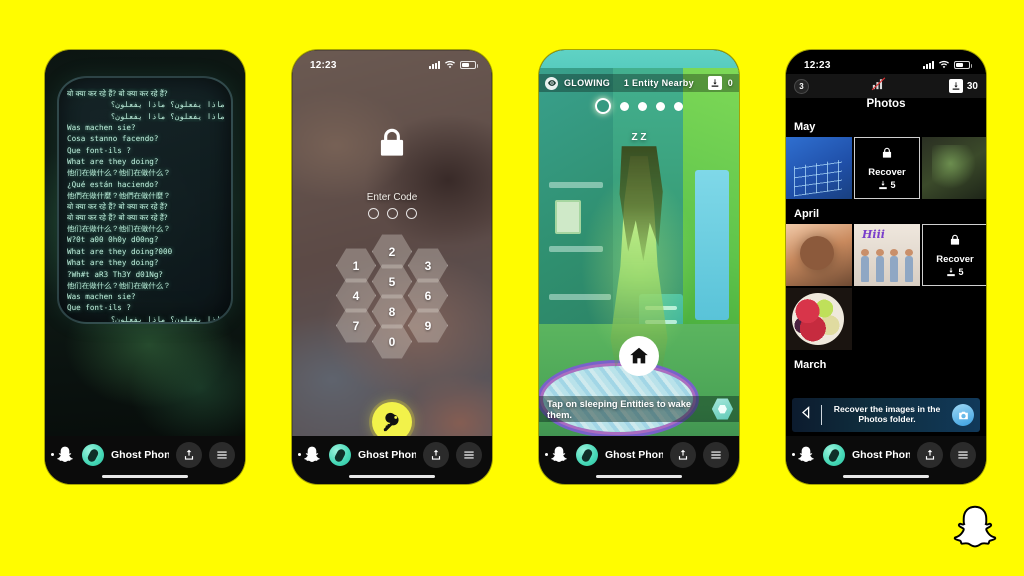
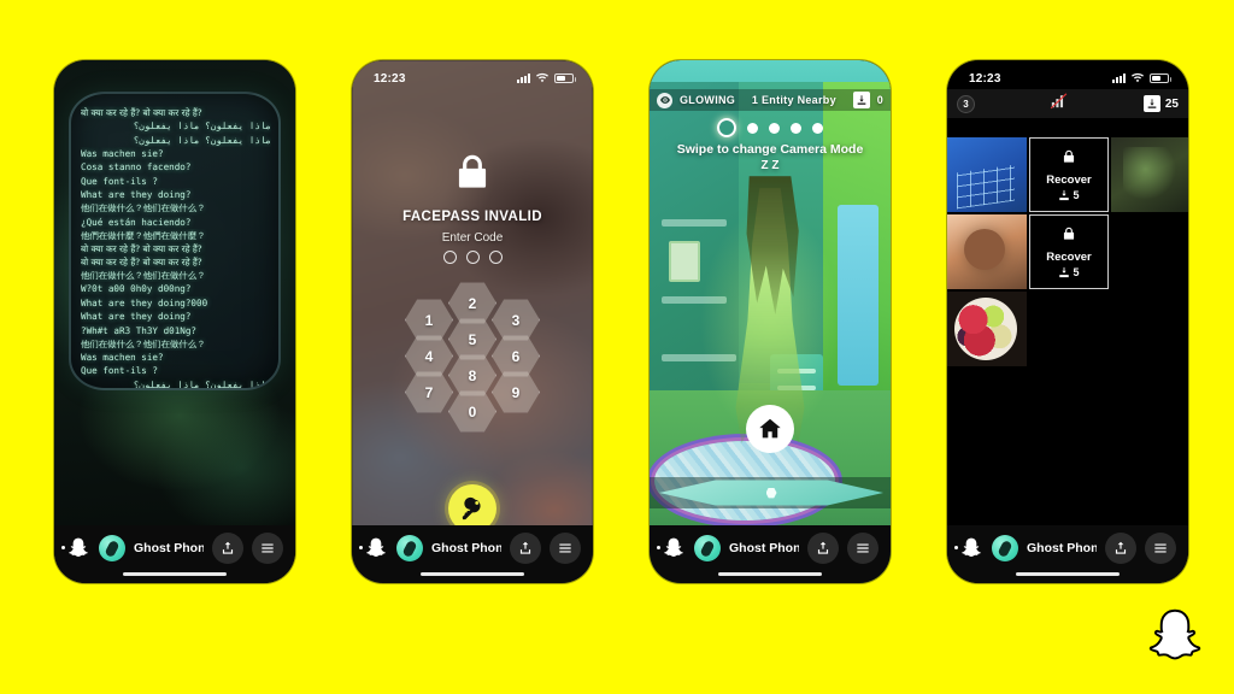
  बो क्या कर रहे हैं? बो क्या कर रहे हैं?
  ماذا يفعلون؟ ماذا يفعلون؟
  ماذا يفعلون؟ ماذا يفعلون؟
  Was machen sie?
  Cosa stanno facendo?
  Que font-ils ?
  What are they doing?
  他们在做什么？他们在做什么？
  ¿Qué están haciendo?
  他們在做什麼？他們在做什麼？
  बो क्या कर रहे हैं? बो क्या कर रहे हैं?
  बो क्या कर रहे हैं? बो क्या कर रहे हैं?
  他们在做什么？他们在做什么？
  W?0t a00 0h0y d00ng?
  What are they doing?000
  What are they doing?
  ?Wh#t aR3 Th3Y d01Ng?
  他们在做什么？他们在做什么？
  Was machen sie?
  Que font-ils ?
  ذا يفعلون؟ ماذا يفعلون؟
  Ghost Phon
  12:23
+ FACEPASS INVALID
  Enter Code
  1
  2
  3
  4
  5
  6
  7
  8
  9
  0
  Ghost Phon
  GLOWING
  1 Entity Nearby
  0
+ Swipe to change Camera Mode
  Z Z
- Tap on sleeping Entities to wake them.
  Ghost Phon
  12:23
  3
- 30
+ 25
- Photos
- May
  Recover
  5
- April
- Hiii
  Recover
  5
- March
- Recover the images in the Photos folder.
  Ghost Phon
